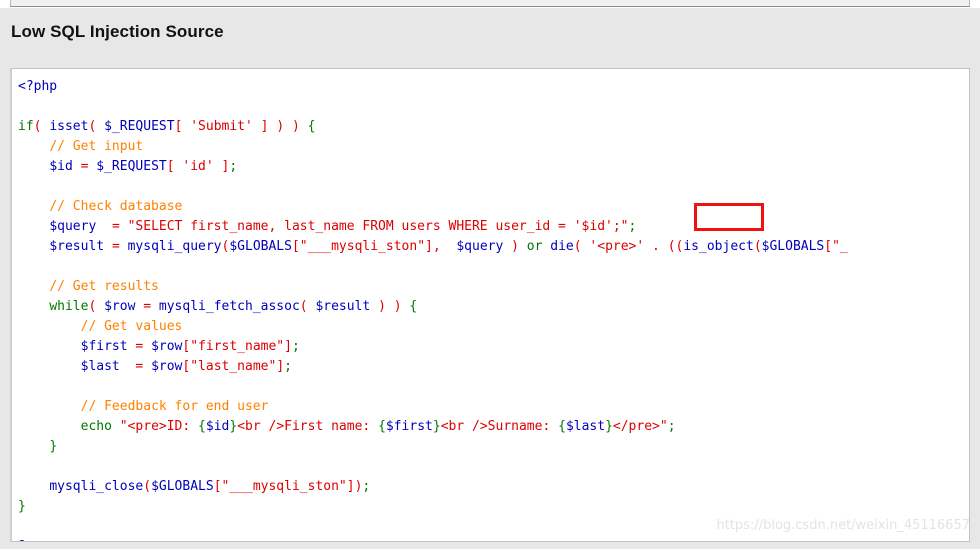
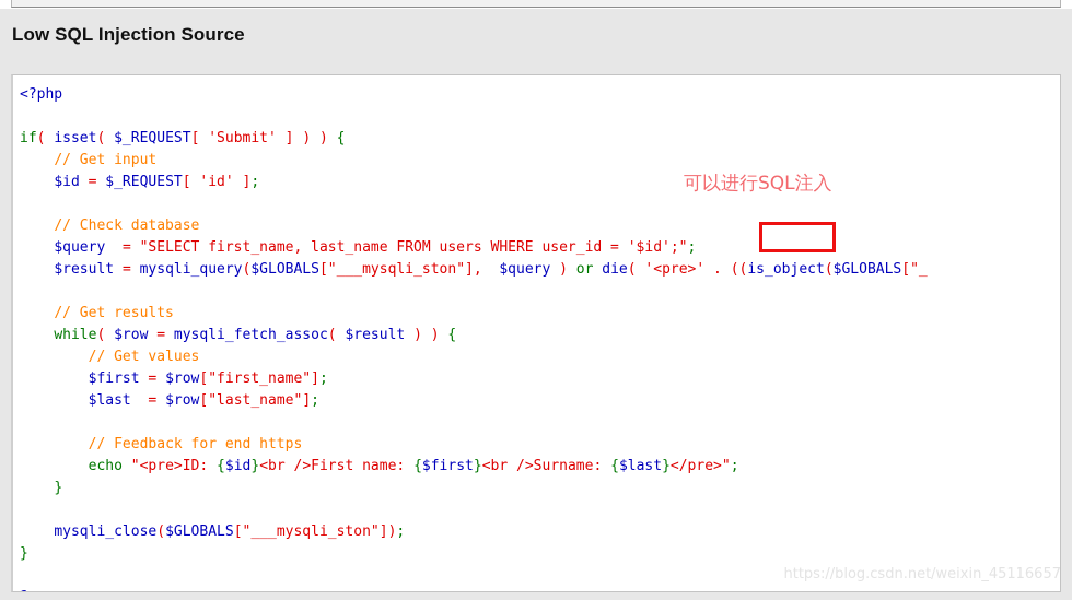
  Low SQL Injection Source
- <?php if( isset( $_REQUEST[ 'Submit' ] ) ) { // Get input $id = $_REQUEST[ 'id' ]; // Check database $query = "SELECT first_name, last_name FROM users WHERE user_id = '$id';"; $result = mysqli_query($GLOBALS["___mysqli_ston"], $query ) or die( '<pre>' . ((is_object($GLOBALS["_ // Get results while( $row = mysqli_fetch_assoc( $result ) ) { // Get values $first = $row["first_name"]; $last = $row["last_name"]; // Feedback for end user echo "<pre>ID: {$id}<br />First name: {$first}<br />Surname: {$last}</pre>"; } mysqli_close($GLOBALS["___mysqli_ston"]); }
+ <?php if( isset( $_REQUEST[ 'Submit' ] ) ) { // Get input $id = $_REQUEST[ 'id' ]; // Check database $query = "SELECT first_name, last_name FROM users WHERE user_id = '$id';"; $result = mysqli_query($GLOBALS["___mysqli_ston"], $query ) or die( '<pre>' . ((is_object($GLOBALS["_ // Get results while( $row = mysqli_fetch_assoc( $result ) ) { // Get values $first = $row["first_name"]; $last = $row["last_name"]; // Feedback for end https echo "<pre>ID: {$id}<br />First name: {$first}<br />Surname: {$last}</pre>"; } mysqli_close($GLOBALS["___mysqli_ston"]); }
+ 可以进行SQL注入
  https://blog.csdn.net/weixin_45116657
